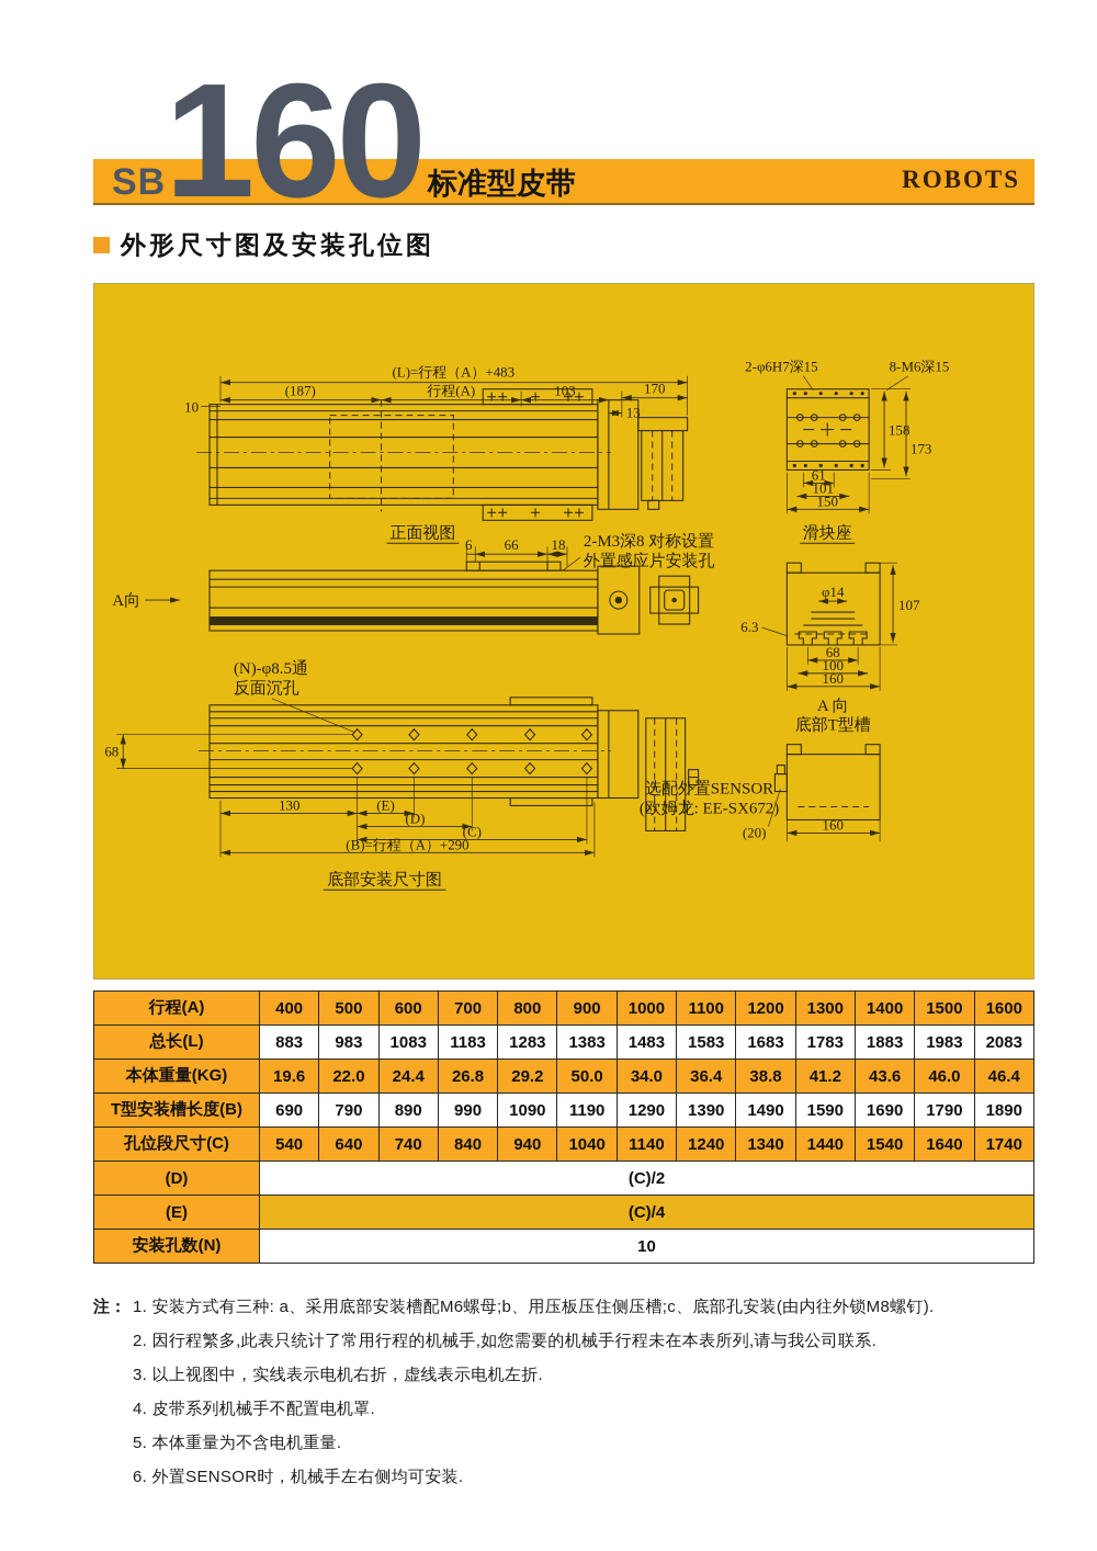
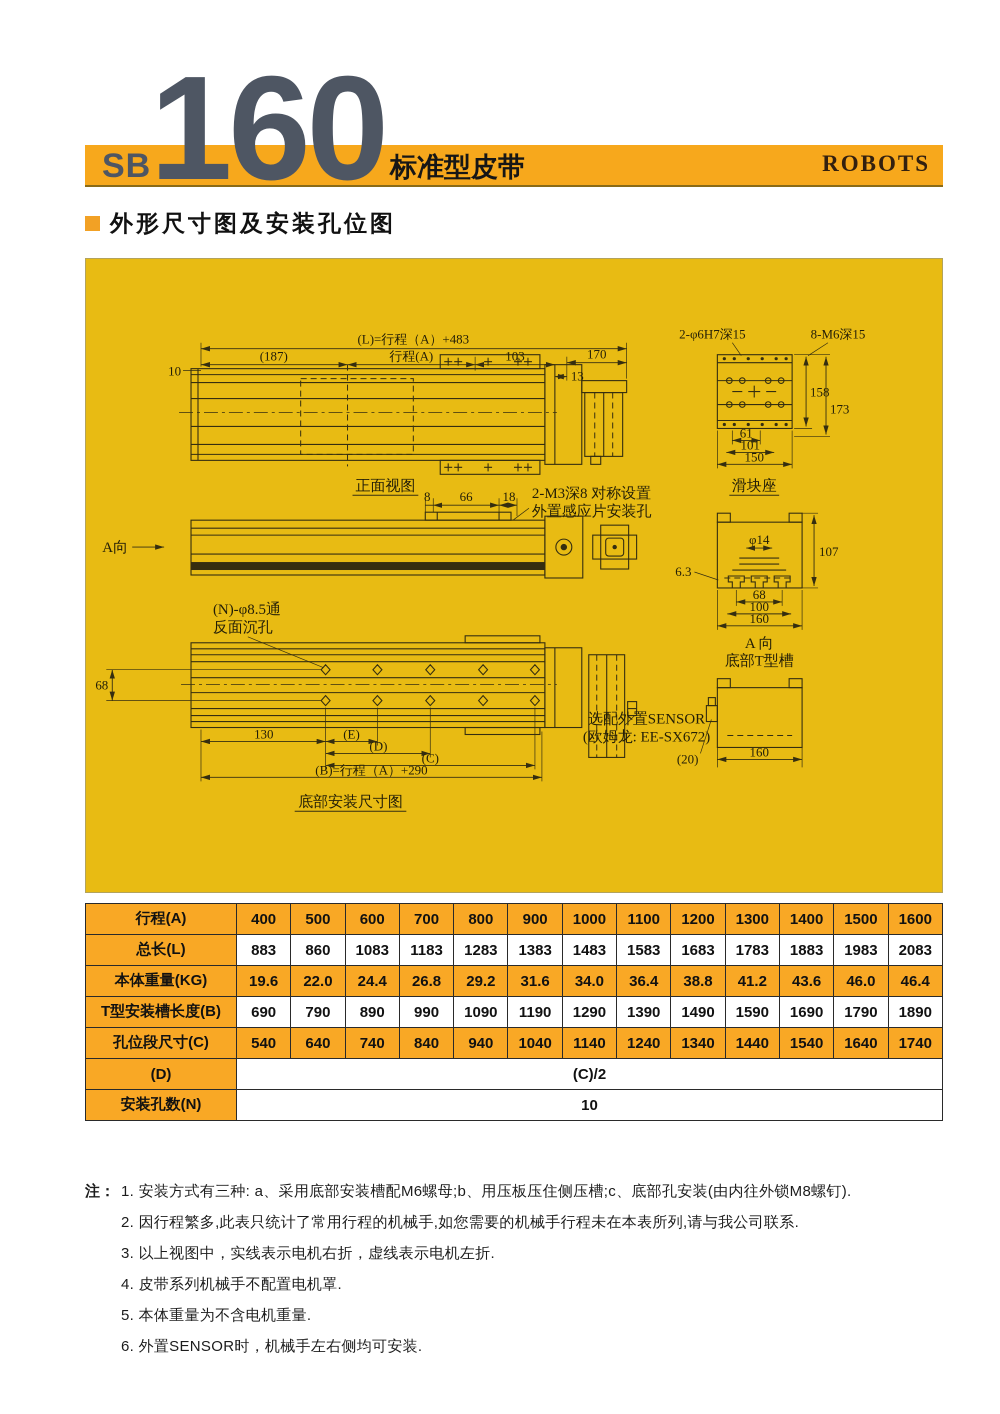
  160
  SB
  标准型皮带
  ROBOTS
  外形尺寸图及安装孔位图
  (L)=行程（A）+483
  (187)
  行程(A)
  103
  170
  13
  10
  正面视图
  2-φ6H7深15
  8-M6深15
  173
  61
  101
  150
  滑块座
  A向
- 6
+ 8
  66
  18
  2-M3深8 对称设置
  外置感应片安装孔
  φ14
  107
  6.3
  68
  100
  160
  A 向
  底部T型槽
  (N)-φ8.5通
  反面沉孔
  68
  130
  (E)
  (D)
  (C)
  (B)=行程（A）+290
  底部安装尺寸图
  选配外置SENSOR
  (欧姆龙: EE-SX672)
  (20)
  160
  行程(A)	400	500	600	700	800	900	1000	1100	1200	1300	1400	1500	1600
- 总长(L)	883	983	1083	1183	1283	1383	1483	1583	1683	1783	1883	1983	2083
+ 总长(L)	883	860	1083	1183	1283	1383	1483	1583	1683	1783	1883	1983	2083
- 本体重量(KG)	19.6	22.0	24.4	26.8	29.2	50.0	34.0	36.4	38.8	41.2	43.6	46.0	46.4
+ 本体重量(KG)	19.6	22.0	24.4	26.8	29.2	31.6	34.0	36.4	38.8	41.2	43.6	46.0	46.4
  T型安装槽长度(B)	690	790	890	990	1090	1190	1290	1390	1490	1590	1690	1790	1890
  孔位段尺寸(C)	540	640	740	840	940	1040	1140	1240	1340	1440	1540	1640	1740
  (D)	(C)/2
- (E)	(C)/4
  安装孔数(N)	10
  注：
  1. 安装方式有三种: a、采用底部安装槽配M6螺母;b、用压板压住侧压槽;c、底部孔安装(由内往外锁M8螺钉).
  2. 因行程繁多,此表只统计了常用行程的机械手,如您需要的机械手行程未在本表所列,请与我公司联系.
  3. 以上视图中，实线表示电机右折，虚线表示电机左折.
  4. 皮带系列机械手不配置电机罩.
  5. 本体重量为不含电机重量.
  6. 外置SENSOR时，机械手左右侧均可安装.
